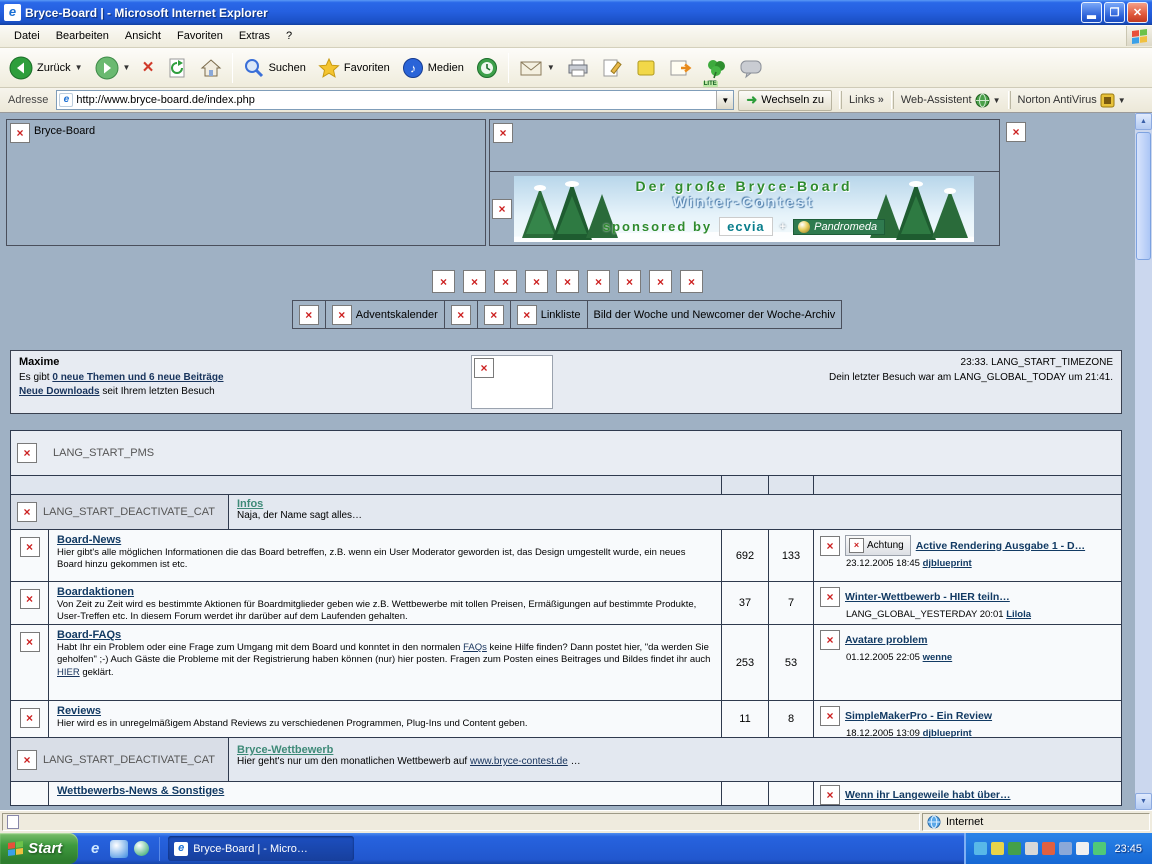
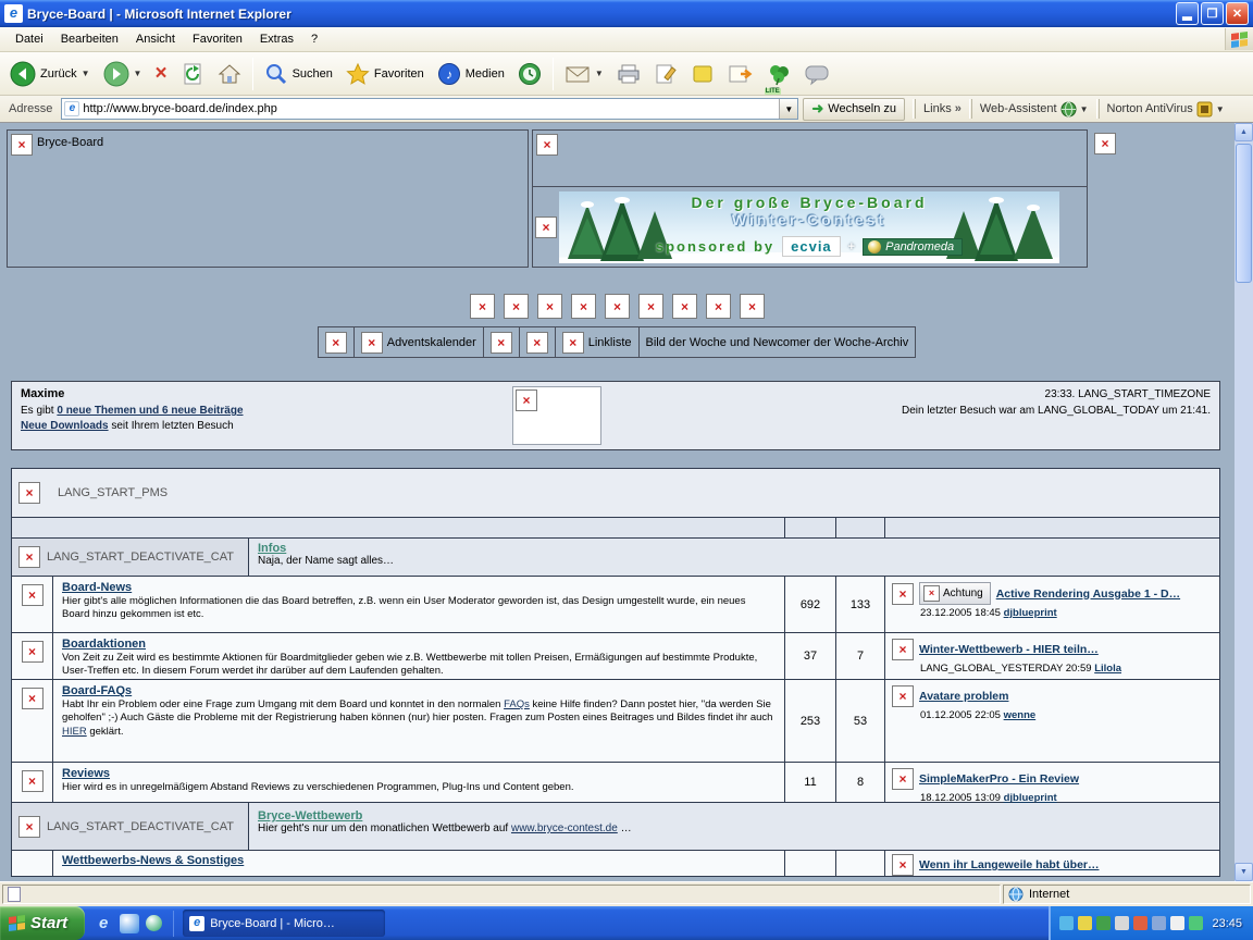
  e
  Bryce-Board | - Microsoft Internet Explorer
  ▂
  ❐
  ✕
  Datei
  Bearbeiten
  Ansicht
  Favoriten
  Extras
  ?
  Zurück
  ▼
  ▼
  ×
  Suchen
  Favoriten
  ♪
  Medien
  ▼
  Adresse
  e
  http://www.bryce-board.de/index.php
  ▼
  ➜
  Wechseln zu
  Links
  »
  Web-Assistent
  ▼
  Norton AntiVirus
  ▼
  ×
  Bryce-Board
  ×
  ×
  Der große Bryce-Board
  Winter-Contest
  sponsored by
  ecvia
  +
  Pandromeda
  ×
  ×
  ×
  ×
  ×
  ×
  ×
  ×
  ×
  ×
  ×
  ×
  Adventskalender
  ×
  ×
  ×
  Linkliste
  Bild der Woche und Newcomer der Woche-Archiv
  Maxime
  Es gibt 0 neue Themen und 6 neue Beiträge
  Neue Downloads seit Ihrem letzten Besuch
  ×
  23:33. LANG_START_TIMEZONE
  Dein letzter Besuch war am LANG_GLOBAL_TODAY um 21:41.
  ×
  LANG_START_PMS
  ×
  LANG_START_DEACTIVATE_CAT
  Infos
  Naja, der Name sagt alles…
  ×
  Board-News
  Hier gibt's alle möglichen Informationen die das Board betreffen, z.B. wenn ein User Moderator geworden ist, das Design umgestellt wurde, ein neues Board hinzu gekommen ist etc.
  692
  133
  ×
  ×
  Achtung
  Active Rendering Ausgabe 1 - D…
  23.12.2005 18:45 djblueprint
  ×
  Boardaktionen
  Von Zeit zu Zeit wird es bestimmte Aktionen für Boardmitglieder geben wie z.B. Wettbewerbe mit tollen Preisen, Ermäßigungen auf bestimmte Produkte, User-Treffen etc. In diesem Forum werdet ihr darüber auf dem Laufenden gehalten.
  37
  7
  ×
  Winter-Wettbewerb - HIER teiln…
- LANG_GLOBAL_YESTERDAY 20:01 Lilola
+ LANG_GLOBAL_YESTERDAY 20:59 Lilola
  ×
  Board-FAQs
  Habt Ihr ein Problem oder eine Frage zum Umgang mit dem Board und konntet in den normalen FAQs keine Hilfe finden? Dann postet hier, "da werden Sie geholfen" ;-) Auch Gäste die Probleme mit der Registrierung haben können (nur) hier posten. Fragen zum Posten eines Beitrages und Bildes findet ihr auch HIER geklärt.
  253
  53
  ×
  Avatare problem
  01.12.2005 22:05 wenne
  ×
  Reviews
  Hier wird es in unregelmäßigem Abstand Reviews zu verschiedenen Programmen, Plug-Ins und Content geben.
  11
  8
  ×
  SimpleMakerPro - Ein Review
  18.12.2005 13:09 djblueprint
  ×
  LANG_START_DEACTIVATE_CAT
  Bryce-Wettbewerb
  Hier geht's nur um den monatlichen Wettbewerb auf www.bryce-contest.de …
  Wettbewerbs-News & Sonstiges
  ×
  Wenn ihr Langeweile habt über…
  Internet
  Start
  e
  e
  Bryce-Board | - Micro…
  23:45
